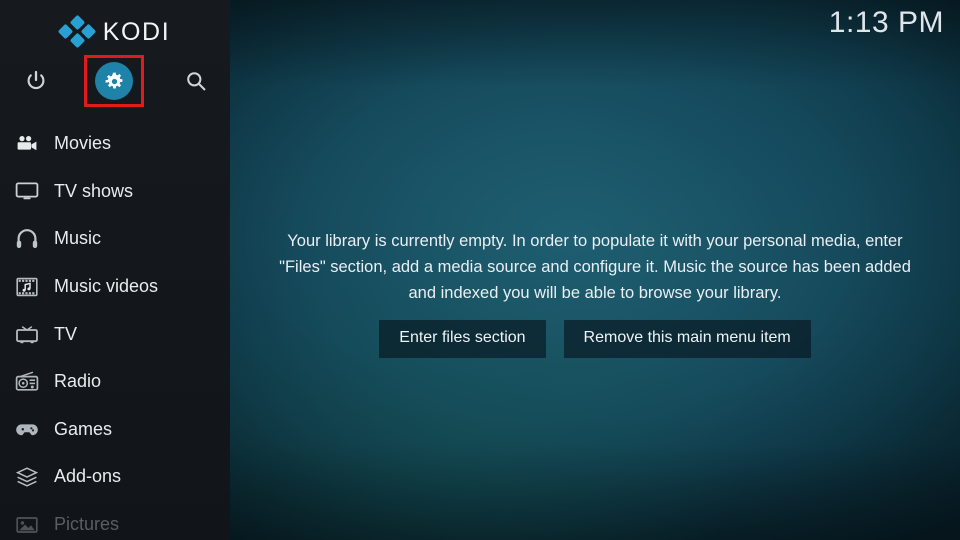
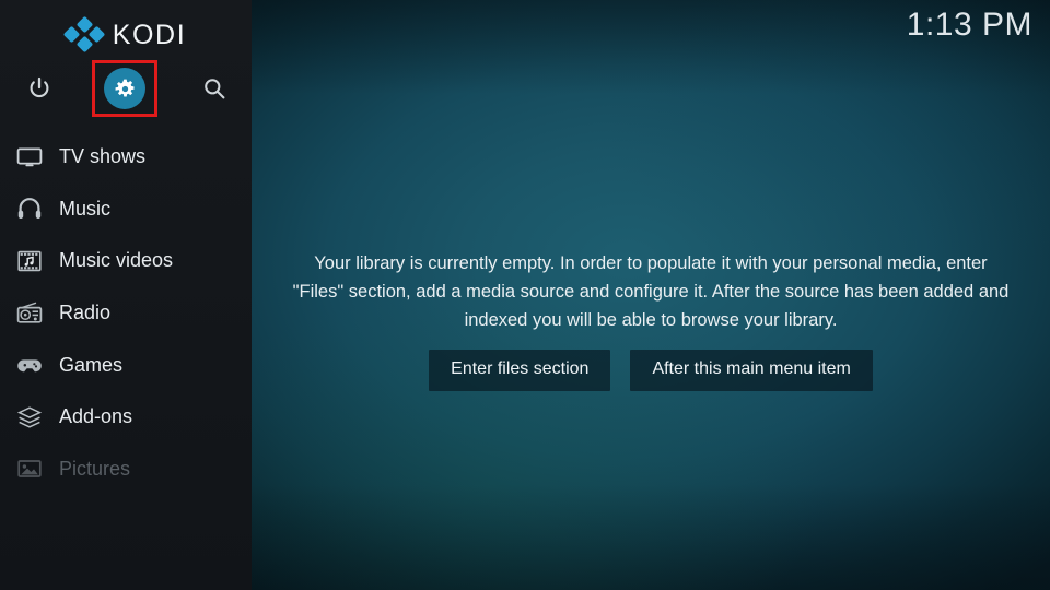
  KODI
- Movies
  TV shows
  Music
  Music videos
- TV
  Radio
  Games
  Add-ons
  Pictures
  1:13 PM
- Your library is currently empty. In order to populate it with your personal media, enter "Files" section, add a media source and configure it. Music the source has been added and indexed you will be able to browse your library.
+ Your library is currently empty. In order to populate it with your personal media, enter "Files" section, add a media source and configure it. After the source has been added and indexed you will be able to browse your library.
  Enter files section
- Remove this main menu item
+ After this main menu item
